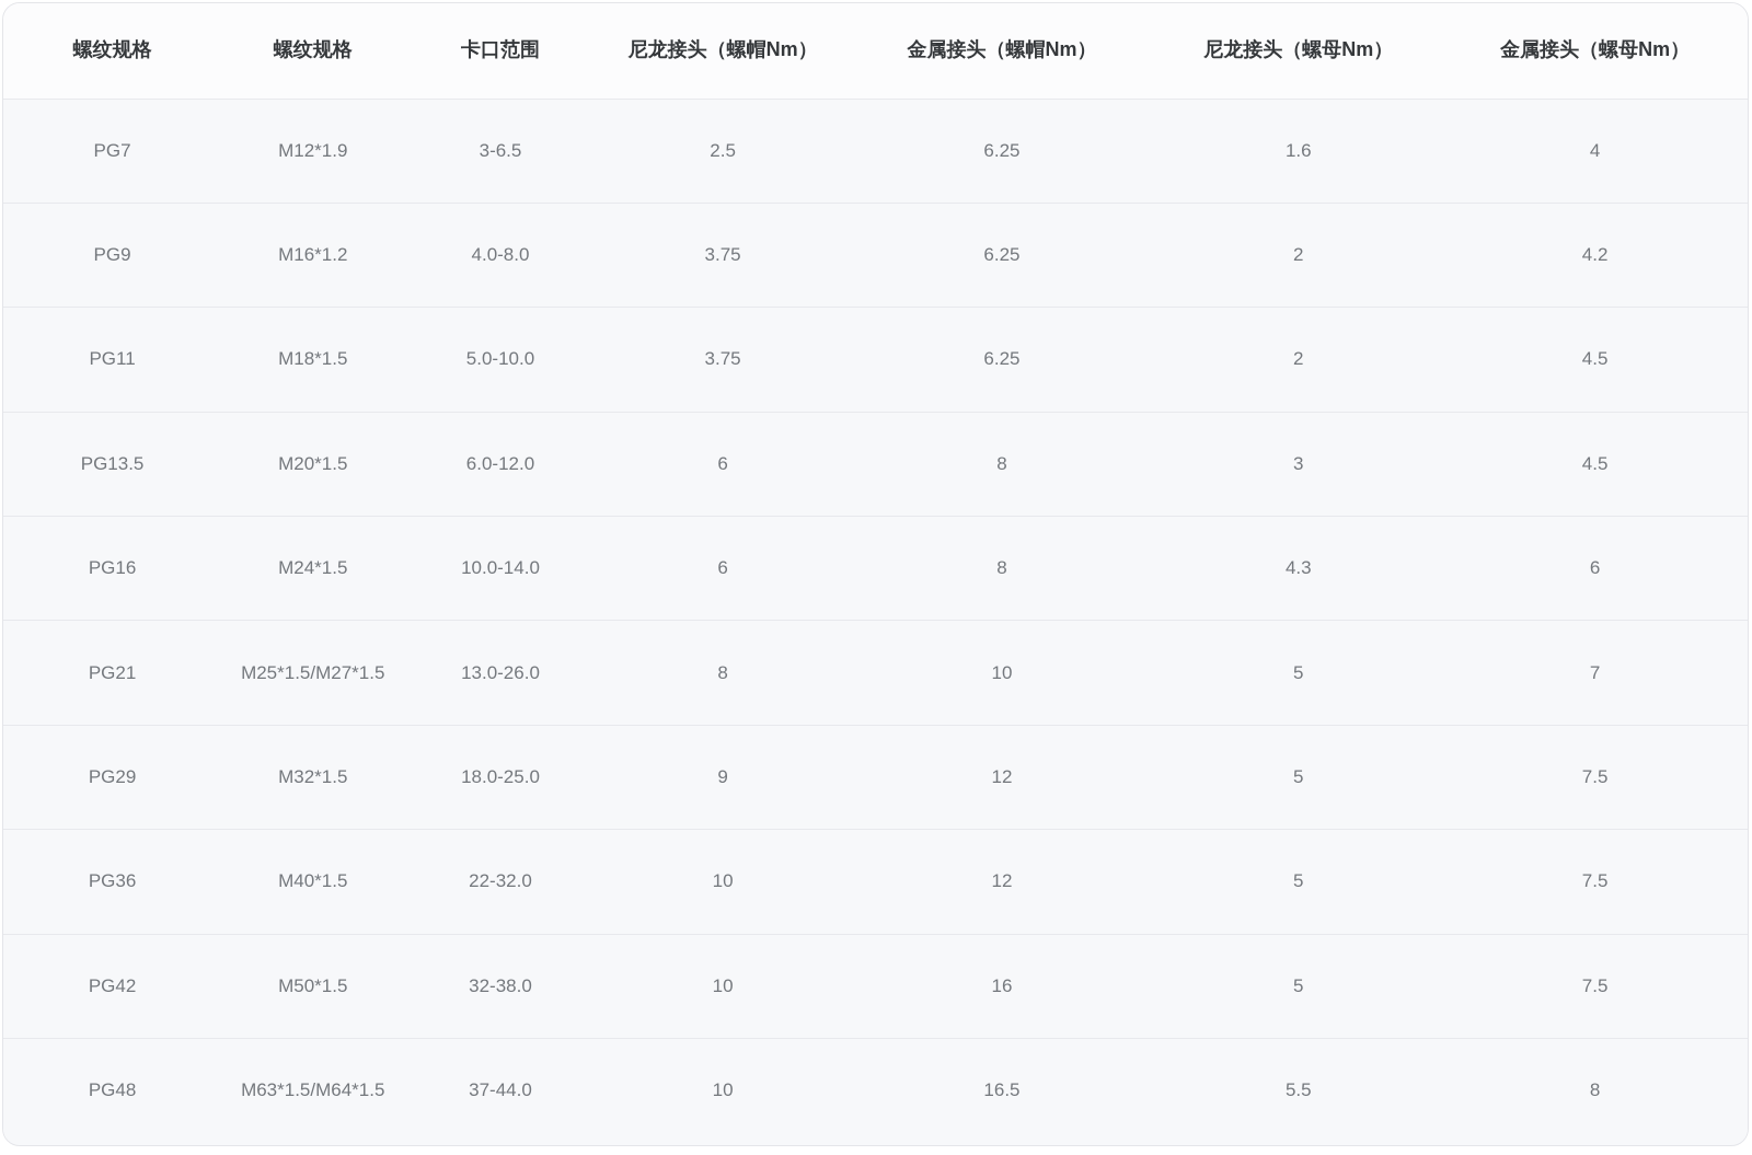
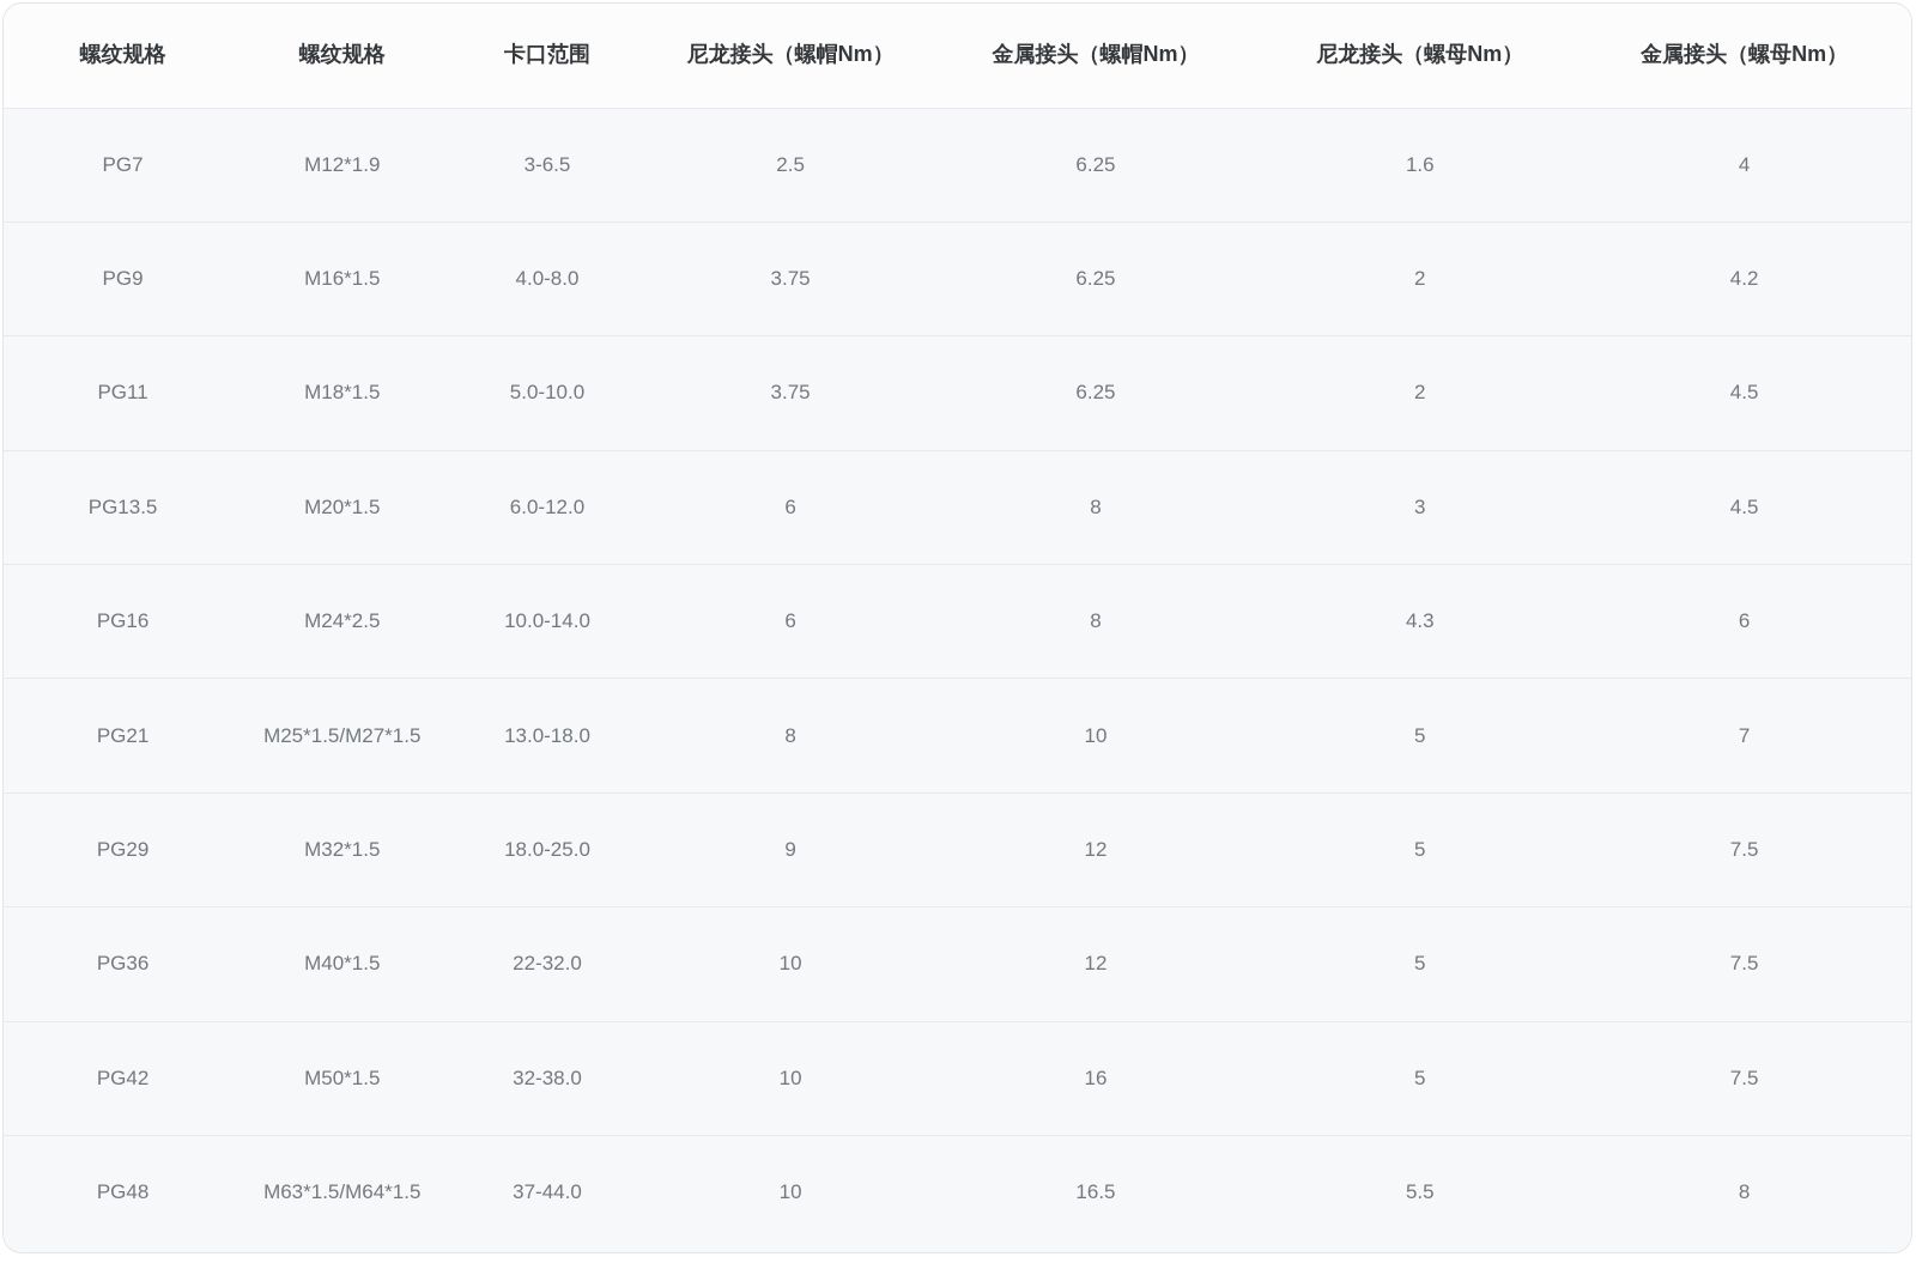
  螺纹规格	螺纹规格	卡口范围	尼龙接头（螺帽Nm）	金属接头（螺帽Nm）	尼龙接头（螺母Nm）	金属接头（螺母Nm）
  PG7	M12*1.9	3-6.5	2.5	6.25	1.6	4
- PG9	M16*1.2	4.0-8.0	3.75	6.25	2	4.2
+ PG9	M16*1.5	4.0-8.0	3.75	6.25	2	4.2
  PG11	M18*1.5	5.0-10.0	3.75	6.25	2	4.5
  PG13.5	M20*1.5	6.0-12.0	6	8	3	4.5
- PG16	M24*1.5	10.0-14.0	6	8	4.3	6
+ PG16	M24*2.5	10.0-14.0	6	8	4.3	6
- PG21	M25*1.5/M27*1.5	13.0-26.0	8	10	5	7
+ PG21	M25*1.5/M27*1.5	13.0-18.0	8	10	5	7
  PG29	M32*1.5	18.0-25.0	9	12	5	7.5
  PG36	M40*1.5	22-32.0	10	12	5	7.5
  PG42	M50*1.5	32-38.0	10	16	5	7.5
  PG48	M63*1.5/M64*1.5	37-44.0	10	16.5	5.5	8
